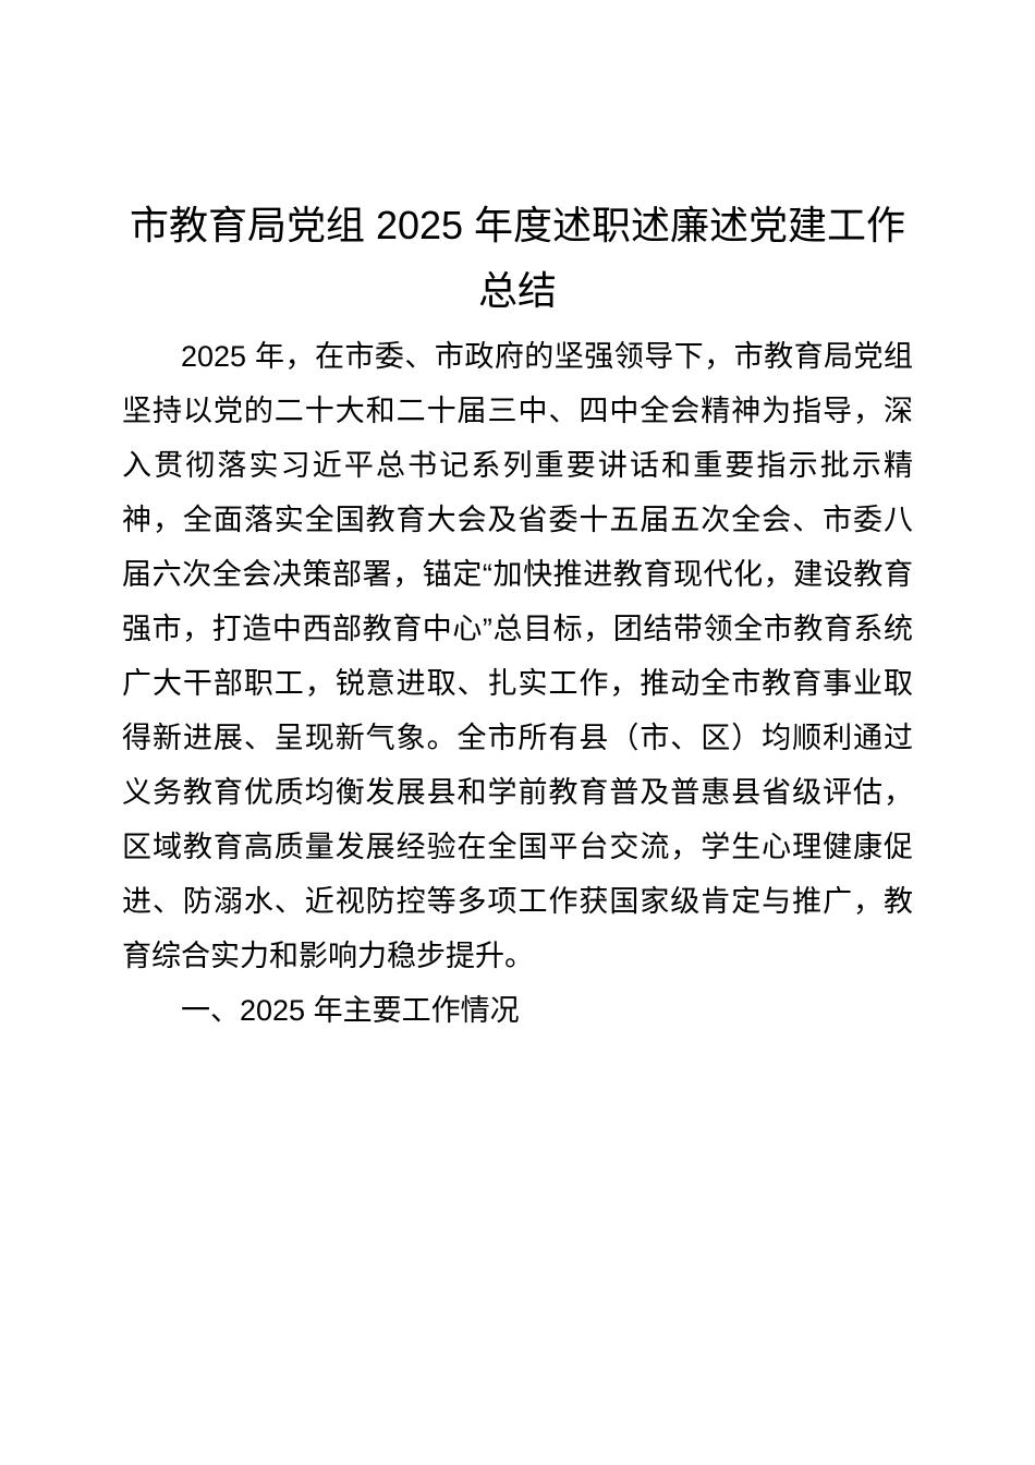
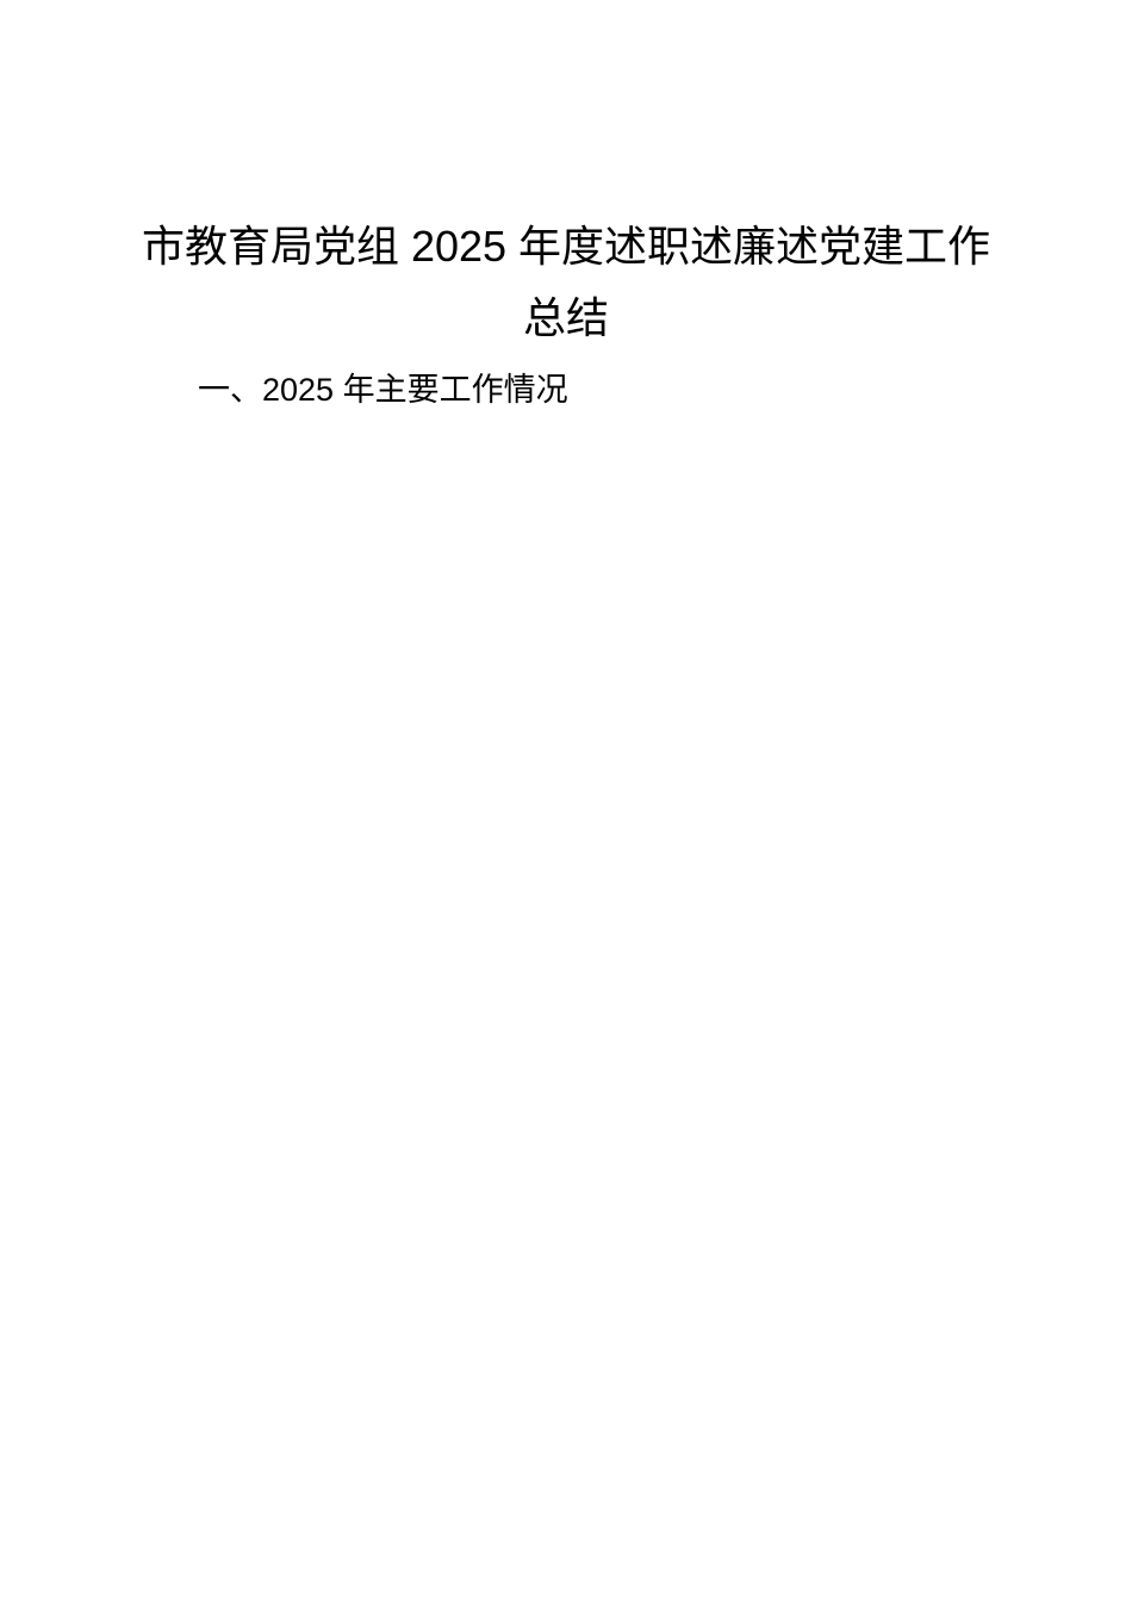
  市教育局党组 2025 年度述职述廉述党建工作总结
- 2025 年，在市委、市政府的坚强领导下，市教育局党组坚持以党的二十大和二十届三中、四中全会精神为指导，深入贯彻落实习近平总书记系列重要讲话和重要指示批示精神，全面落实全国教育大会及省委十五届五次全会、市委八届六次全会决策部署，锚定“加快推进教育现代化，建设教育强市，打造中西部教育中心”总目标，团结带领全市教育系统广大干部职工，锐意进取、扎实工作，推动全市教育事业取得新进展、呈现新气象。全市所有县（市、区）均顺利通过义务教育优质均衡发展县和学前教育普及普惠县省级评估，区域教育高质量发展经验在全国平台交流，学生心理健康促进、防溺水、近视防控等多项工作获国家级肯定与推广，教育综合实力和影响力稳步提升。
  一、2025 年主要工作情况
